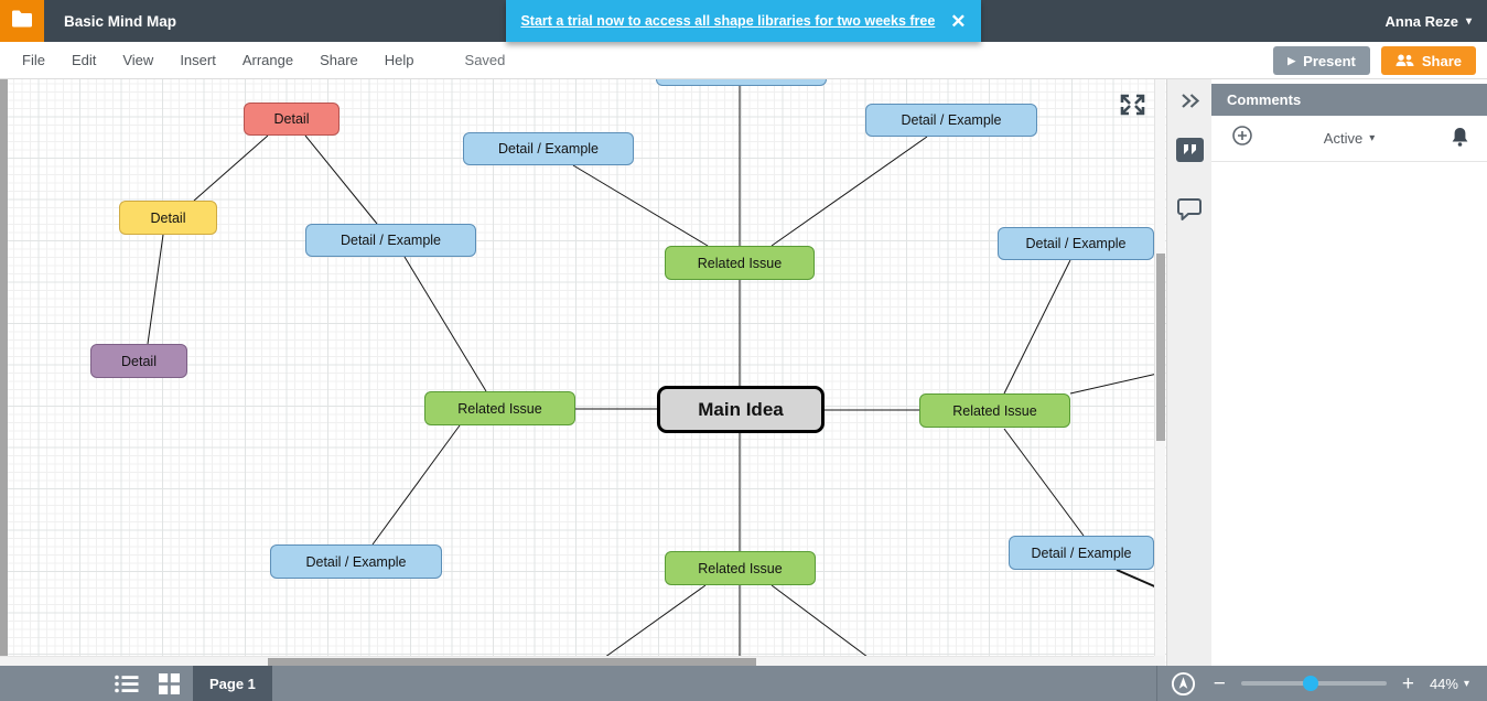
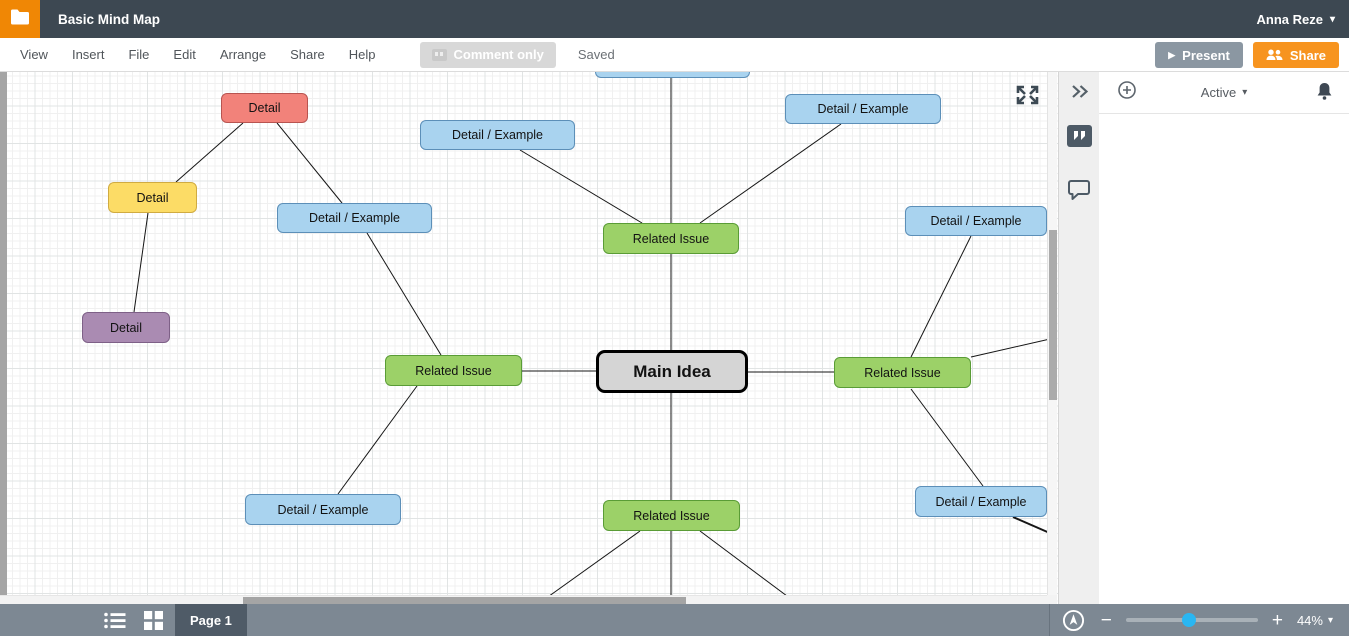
  Basic Mind Map
- Start a trial now to access all shape libraries for two weeks free
- ✕
  Anna Reze
  ▾
- File
+ View
- Edit
+ Insert
- View
+ File
- Insert
+ Edit
  Arrange
  Share
  Help
+ Comment only
  Saved
  ▶
  Present
  Share
  Detail
  Detail / Example
  Detail / Example
  Detail
  Detail / Example
  Related Issue
  Detail / Example
  Detail
  Related Issue
  Main Idea
  Related Issue
  Detail / Example
  Related Issue
  Detail / Example
- Comments
  Active
  ▾
  Page 1
  −
  +
  44%
  ▾
